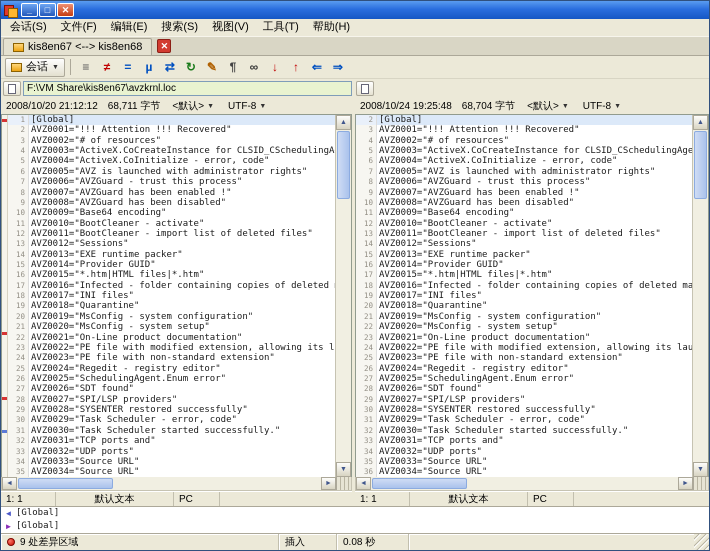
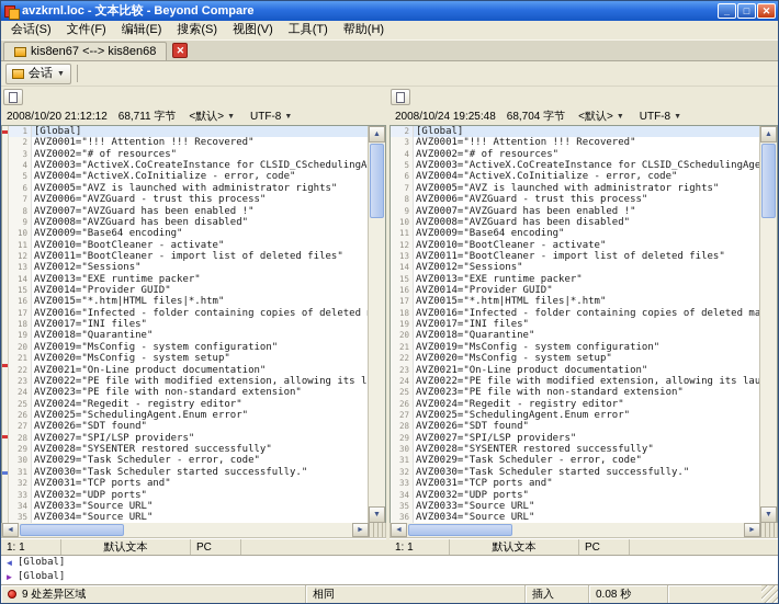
+ avzkrnl.loc - 文本比较 - Beyond Compare
  _
  □
  ✕
  会话(S)
  文件(F)
  编辑(E)
  搜索(S)
  视图(V)
  工具(T)
  帮助(H)
  kis8en67 <--> kis8en68
  ✕
  会话
- ≡
- ≠
- =
- µ
- ⇄
- ↻
- ✎
- ¶
- ∞
- ↓
- ↑
- ⇐
- ⇒
- F:\VM Share\kis8en67\avzkrnl.loc
  2008/10/20 21:12:12
  68,711 字节
  <默认>
  UTF-8
  1
  [Global]
  2
  AVZ0001="!!! Attention !!! Recovered"
  3
  AVZ0002="# of resources"
  4
  AVZ0003="ActiveX.CoCreateInstance for CLSID_CSchedulingA
  5
  AVZ0004="ActiveX.CoInitialize - error, code"
  6
  AVZ0005="AVZ is launched with administrator rights"
  7
  AVZ0006="AVZGuard - trust this process"
  8
  AVZ0007="AVZGuard has been enabled !"
  9
  AVZ0008="AVZGuard has been disabled"
  10
  AVZ0009="Base64 encoding"
  11
  AVZ0010="BootCleaner - activate"
  12
  AVZ0011="BootCleaner - import list of deleted files"
  13
  AVZ0012="Sessions"
  14
  AVZ0013="EXE runtime packer"
  15
  AVZ0014="Provider GUID"
  16
  AVZ0015="*.htm|HTML files|*.htm"
  17
  AVZ0016="Infected - folder containing copies of deleted
  18
  AVZ0017="INI files"
  19
  AVZ0018="Quarantine"
  20
  AVZ0019="MsConfig - system configuration"
  21
  AVZ0020="MsConfig - system setup"
  22
  AVZ0021="On-Line product documentation"
  23
  AVZ0022="PE file with modified extension, allowing its l
  24
  AVZ0023="PE file with non-standard extension"
  25
  AVZ0024="Regedit - registry editor"
  26
  AVZ0025="SchedulingAgent.Enum error"
  27
  AVZ0026="SDT found"
  28
  AVZ0027="SPI/LSP providers"
  29
  AVZ0028="SYSENTER restored successfully"
  30
  AVZ0029="Task Scheduler - error, code"
  31
  AVZ0030="Task Scheduler started successfully."
  32
  AVZ0031="TCP ports and"
  33
  AVZ0032="UDP ports"
  34
  AVZ0033="Source URL"
  35
  AVZ0034="Source URL"
  1: 1
  默认文本
  PC
  2008/10/24 19:25:48
  68,704 字节
  <默认>
  UTF-8
  2
  [Global]
  3
  AVZ0001="!!! Attention !!! Recovered"
  4
  AVZ0002="# of resources"
  5
  AVZ0003="ActiveX.CoCreateInstance for CLSID_CSchedulingAge
  6
  AVZ0004="ActiveX.CoInitialize - error, code"
  7
  AVZ0005="AVZ is launched with administrator rights"
  8
  AVZ0006="AVZGuard - trust this process"
  9
  AVZ0007="AVZGuard has been enabled !"
  10
  AVZ0008="AVZGuard has been disabled"
  11
  AVZ0009="Base64 encoding"
  12
  AVZ0010="BootCleaner - activate"
  13
  AVZ0011="BootCleaner - import list of deleted files"
  14
  AVZ0012="Sessions"
  15
  AVZ0013="EXE runtime packer"
  16
  AVZ0014="Provider GUID"
  17
  AVZ0015="*.htm|HTML files|*.htm"
  18
  AVZ0016="Infected - folder containing copies of deleted ma
  19
  AVZ0017="INI files"
  20
  AVZ0018="Quarantine"
  21
  AVZ0019="MsConfig - system configuration"
  22
  AVZ0020="MsConfig - system setup"
  23
  AVZ0021="On-Line product documentation"
  24
  AVZ0022="PE file with modified extension, allowing its lau
  25
  AVZ0023="PE file with non-standard extension"
  26
  AVZ0024="Regedit - registry editor"
  27
  AVZ0025="SchedulingAgent.Enum error"
  28
  AVZ0026="SDT found"
  29
  AVZ0027="SPI/LSP providers"
  30
  AVZ0028="SYSENTER restored successfully"
  31
  AVZ0029="Task Scheduler - error, code"
  32
  AVZ0030="Task Scheduler started successfully."
  33
  AVZ0031="TCP ports and"
  34
  AVZ0032="UDP ports"
  35
  AVZ0033="Source URL"
  36
  AVZ0034="Source URL"
  1: 1
  默认文本
  PC
  ◄
  [Global]
  ►
  [Global]
  9 处差异区域
+ 相同
  插入
  0.08 秒
